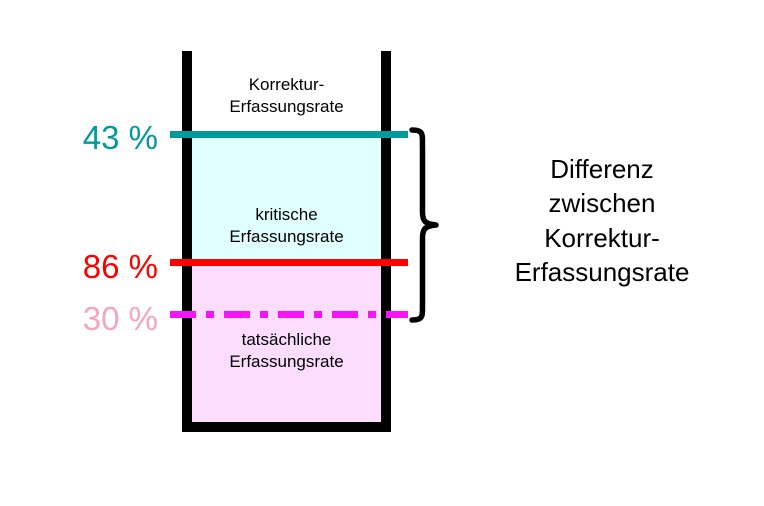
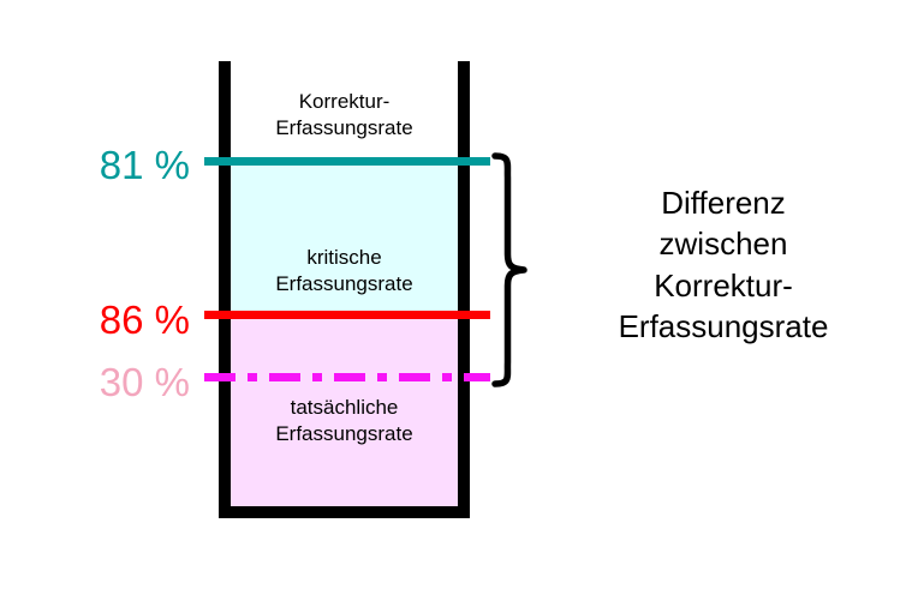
  Korrektur-
  Erfassungsrate
  kritische
  Erfassungsrate
  tatsächliche
  Erfassungsrate
- 43 %
+ 81 %
  86 %
  30 %
  Differenz
  zwischen
  Korrektur-
  Erfassungsrate
